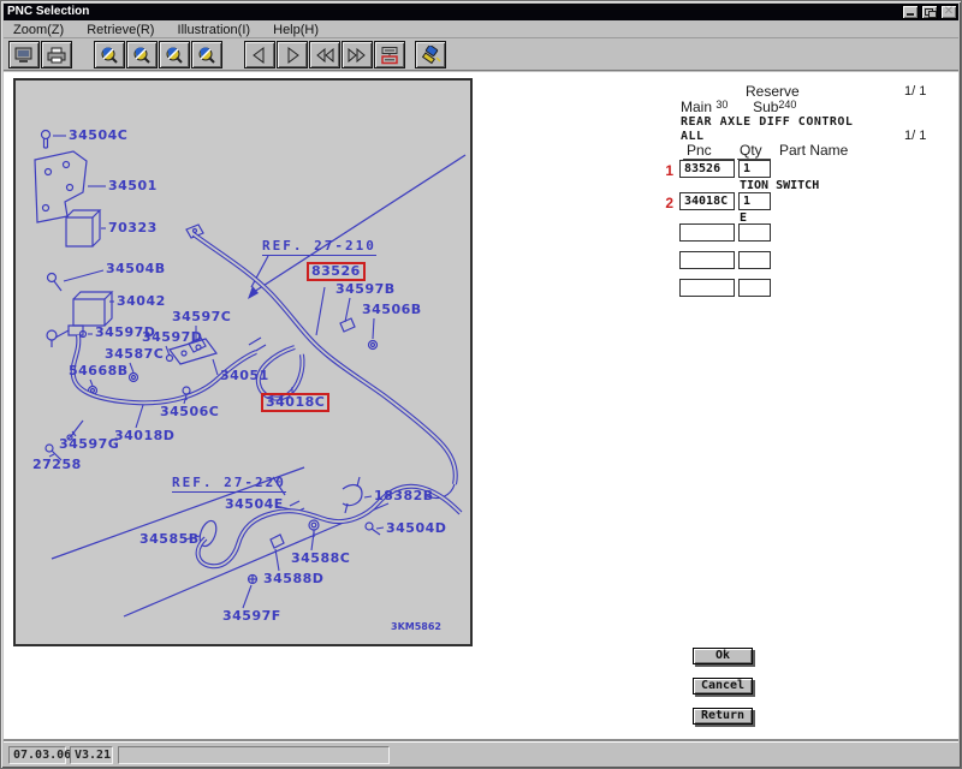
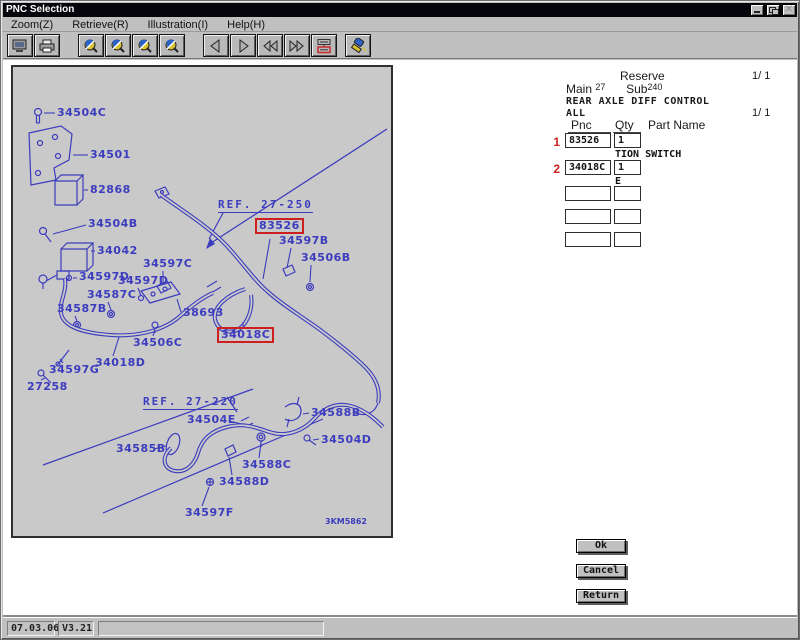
  PNC Selection
  ✕
  Zoom(Z) Retrieve(R) Illustration(I) Help(H)
  34504C
  34501
- 70323
+ 82868
  34504B
  34042
  34597C
  34597D
  34597D
  34587C
- 54668B
+ 34587B
- 34051
+ 38693
  34506C
  34018D
  34597G
  27258
- REF. 27-210
+ REF. 27-250
  83526
  34597B
  34506B
  34018C
  REF. 27-220
  34504E
- 18382B
+ 34588B
  34504D
  34585B
  34588C
  34588D
  34597F
  3KM5862
  Reserve
  1/ 1
- Main 30 Sub240
+ Main 27 Sub240
  REAR AXLE DIFF CONTROL
  ALL
  1/ 1
  Pnc
  Qty
  Part Name
  1
  83526
  1
  TION SWITCH
  2
  34018C
  1
  E
  Ok
  Cancel
  Return
  07.03.06
  V3.21
